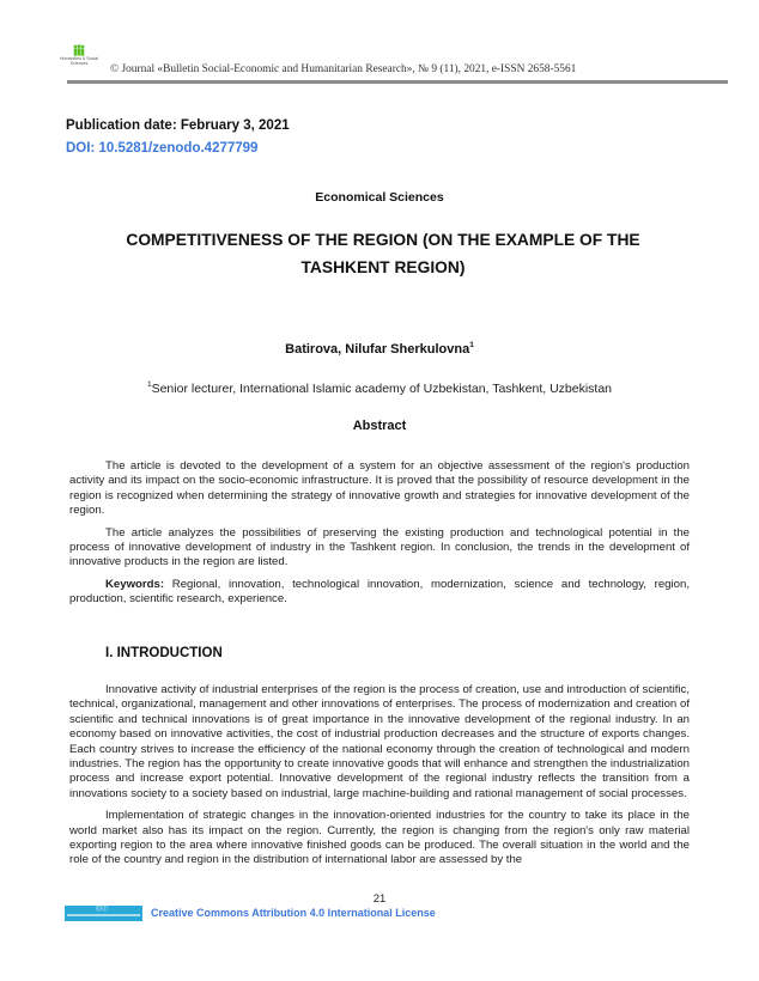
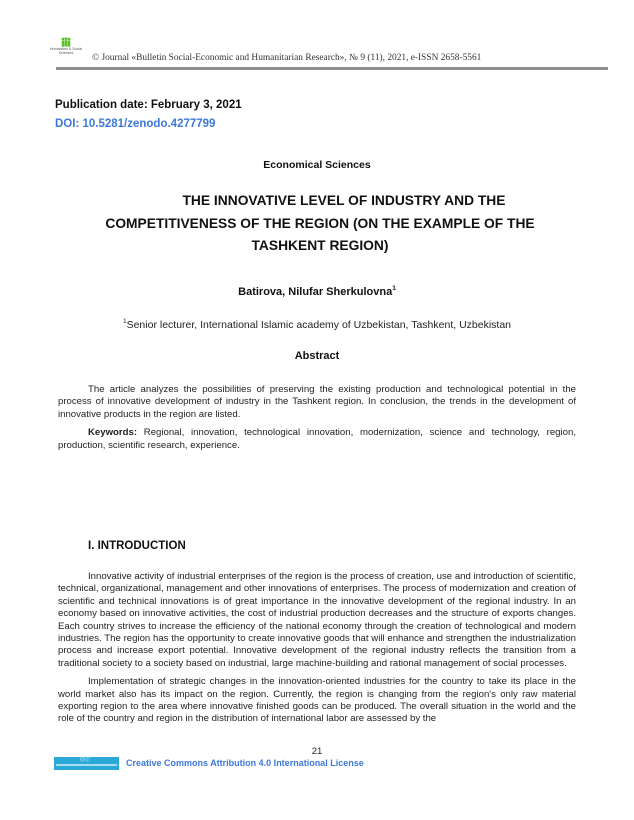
  © Journal «Bulletin Social-Economic and Humanitarian Research», № 9 (11), 2021, e-ISSN 2658-5561
  Publication date: February 3, 2021
  DOI: 10.5281/zenodo.4277799
  Economical Sciences
+ THE INNOVATIVE LEVEL OF INDUSTRY AND THE
  COMPETITIVENESS OF THE REGION (ON THE EXAMPLE OF THE
  TASHKENT REGION)
  Batirova, Nilufar Sherkulovna
  Senior lecturer, International Islamic academy of Uzbekistan, Tashkent, Uzbekistan
  Abstract
- The article is devoted to the development of a system for an objective assessment of the region's production activity and its impact on the socio-economic infrastructure. It is proved that the possibility of resource development in the region is recognized when determining the strategy of innovative growth and strategies for innovative development of the region.
  The article analyzes the possibilities of preserving the existing production and technological potential in the process of innovative development of industry in the Tashkent region. In conclusion, the trends in the development of innovative products in the region are listed.
  Keywords: Regional, innovation, technological innovation, modernization, science and technology, region, production, scientific research, experience.
  I. INTRODUCTION
- Innovative activity of industrial enterprises of the region is the process of creation, use and introduction of scientific, technical, organizational, management and other innovations of enterprises. The process of modernization and creation of scientific and technical innovations is of great importance in the innovative development of the regional industry. In an economy based on innovative activities, the cost of industrial production decreases and the structure of exports changes. Each country strives to increase the efficiency of the national economy through the creation of technological and modern industries. The region has the opportunity to create innovative goods that will enhance and strengthen the industrialization process and increase export potential. Innovative development of the regional industry reflects the transition from a innovations society to a society based on industrial, large machine-building and rational management of social processes.
+ Innovative activity of industrial enterprises of the region is the process of creation, use and introduction of scientific, technical, organizational, management and other innovations of enterprises. The process of modernization and creation of scientific and technical innovations is of great importance in the innovative development of the regional industry. In an economy based on innovative activities, the cost of industrial production decreases and the structure of exports changes. Each country strives to increase the efficiency of the national economy through the creation of technological and modern industries. The region has the opportunity to create innovative goods that will enhance and strengthen the industrialization process and increase export potential. Innovative development of the regional industry reflects the transition from a traditional society to a society based on industrial, large machine-building and rational management of social processes.
  Implementation of strategic changes in the innovation-oriented industries for the country to take its place in the world market also has its impact on the region. Currently, the region is changing from the region's only raw material exporting region to the area where innovative finished goods can be produced. The overall situation in the world and the role of the country and region in the distribution of international labor are assessed by the
  21
  Creative Commons Attribution 4.0 International License
